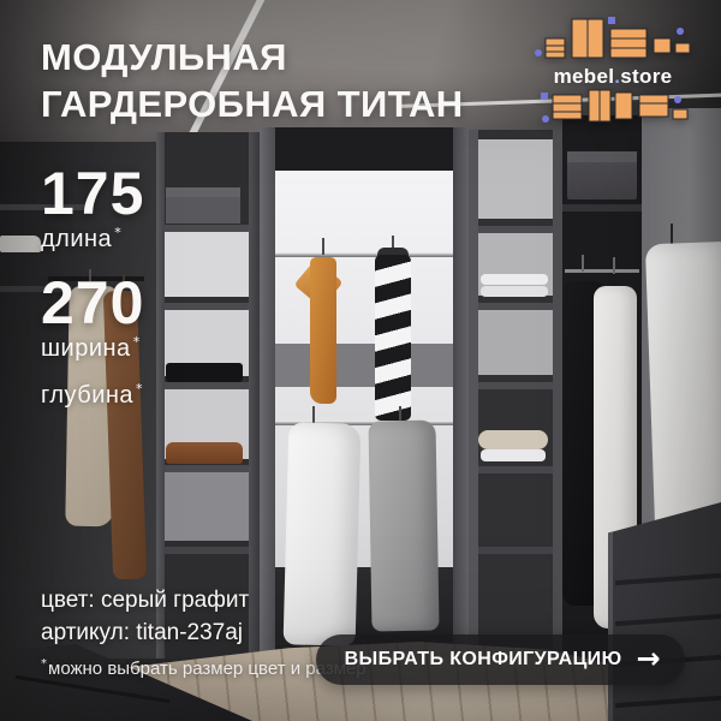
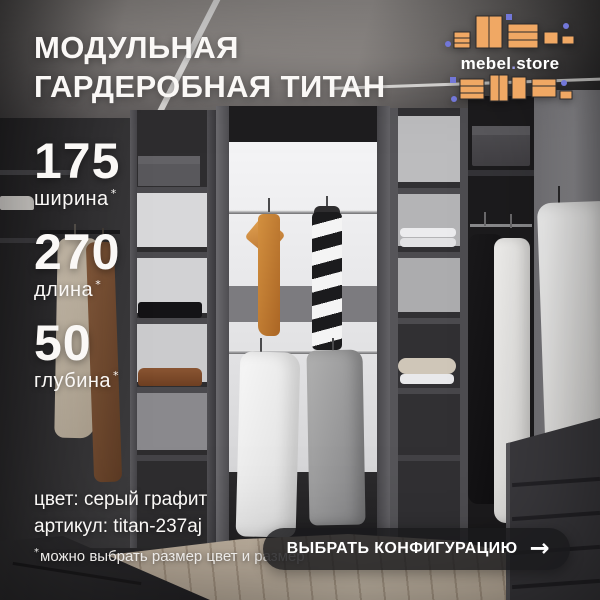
  МОДУЛЬНАЯ
  ГАРДЕРОБНАЯ ТИТАН
  mebel.store
  175
- длина *
+ ширина *
  270
- ширина *
+ длина *
+ 50
  глубина *
  цвет: серый графит
  артикул: titan-237aj
  *можно выбрать размер цвет и размер
  ВЫБРАТЬ КОНФИГУРАЦИЮ
  →
